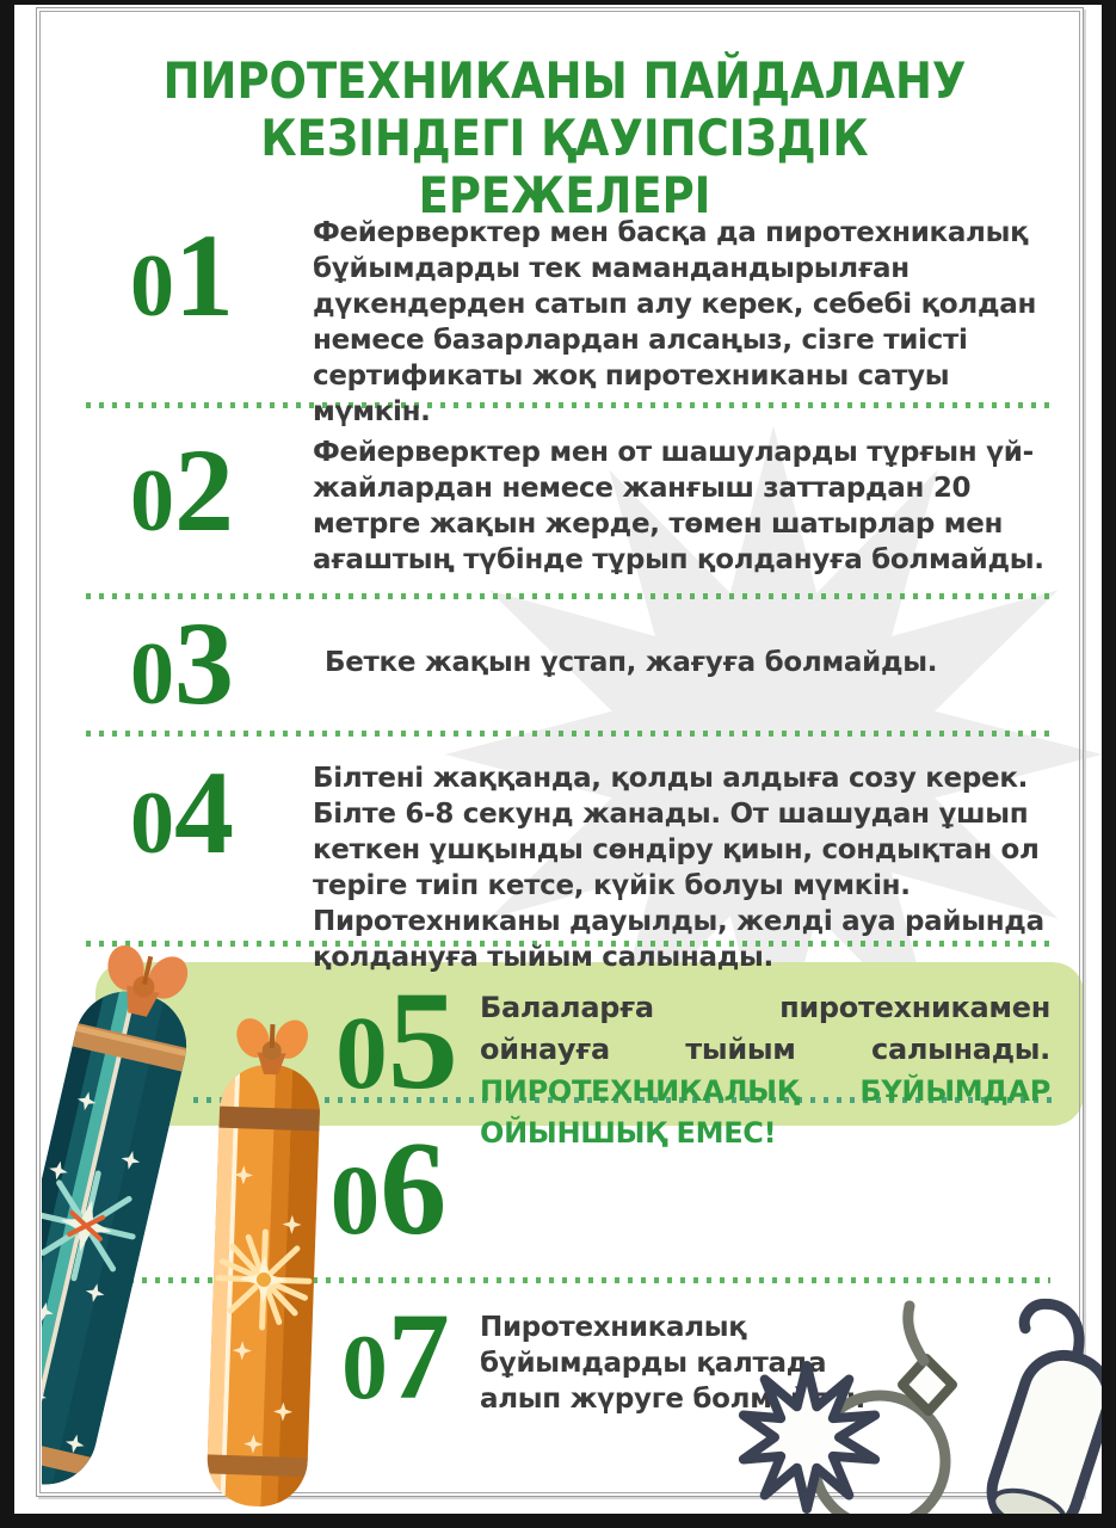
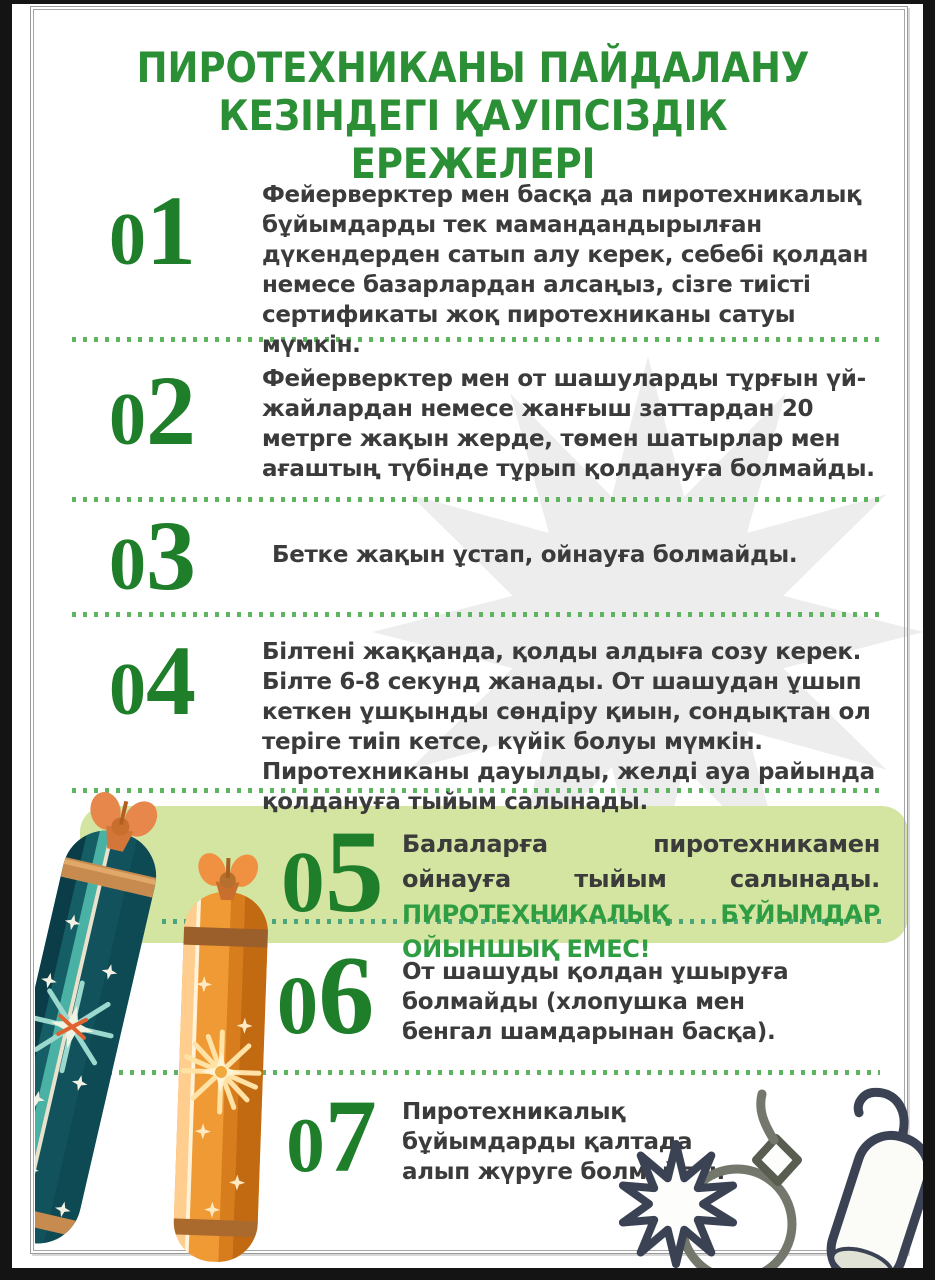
  ПИРОТЕХНИКАНЫ ПАЙДАЛАНУ
  КЕЗІНДЕГІ ҚАУІПСІЗДІК ЕРЕЖЕЛЕРІ
  01
  Фейерверктер мен басқа да пиротехникалық бұйымдарды тек мамандандырылған дүкендерден сатып алу керек, себебі қолдан немесе базарлардан алсаңыз, сізге тиісті сертификаты жоқ пиротехниканы сатуы мүмкін.
  02
  Фейерверктер мен от шашуларды тұрғын үй-жайлардан немесе жанғыш заттардан 20 метрге жақын жерде, төмен шатырлар мен ағаштың түбінде тұрып қолдануға болмайды.
  03
- Бетке жақын ұстап, жағуға болмайды.
+ Бетке жақын ұстап, ойнауға болмайды.
  04
  Білтені жаққанда, қолды алдыға созу керек. Білте 6-8 секунд жанады. От шашудан ұшып кеткен ұшқынды сөндіру қиын, сондықтан ол теріге тиіп кетсе, күйік болуы мүмкін. Пиротехниканы дауылды, желді ауа райында қолдануға тыйым салынады.
  05
  Балаларға пиротехникамен ойнауға тыйым салынады. ПИРОТЕХНИКАЛЫҚ БҰЙЫМДАР ОЙЫНШЫҚ ЕМЕС!
  06
+ От шашуды қолдан ұшыруға болмайды (хлопушка мен бенгал шамдарынан басқа).
  07
  Пиротехникалық бұйымдарды қалтада алып жүруге болм
